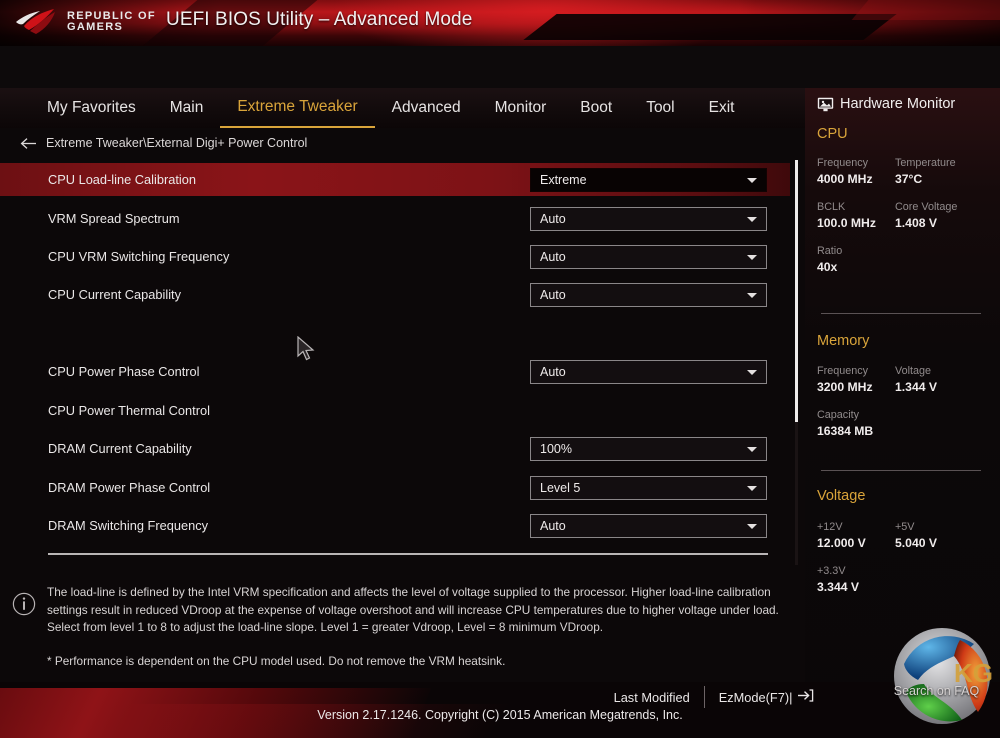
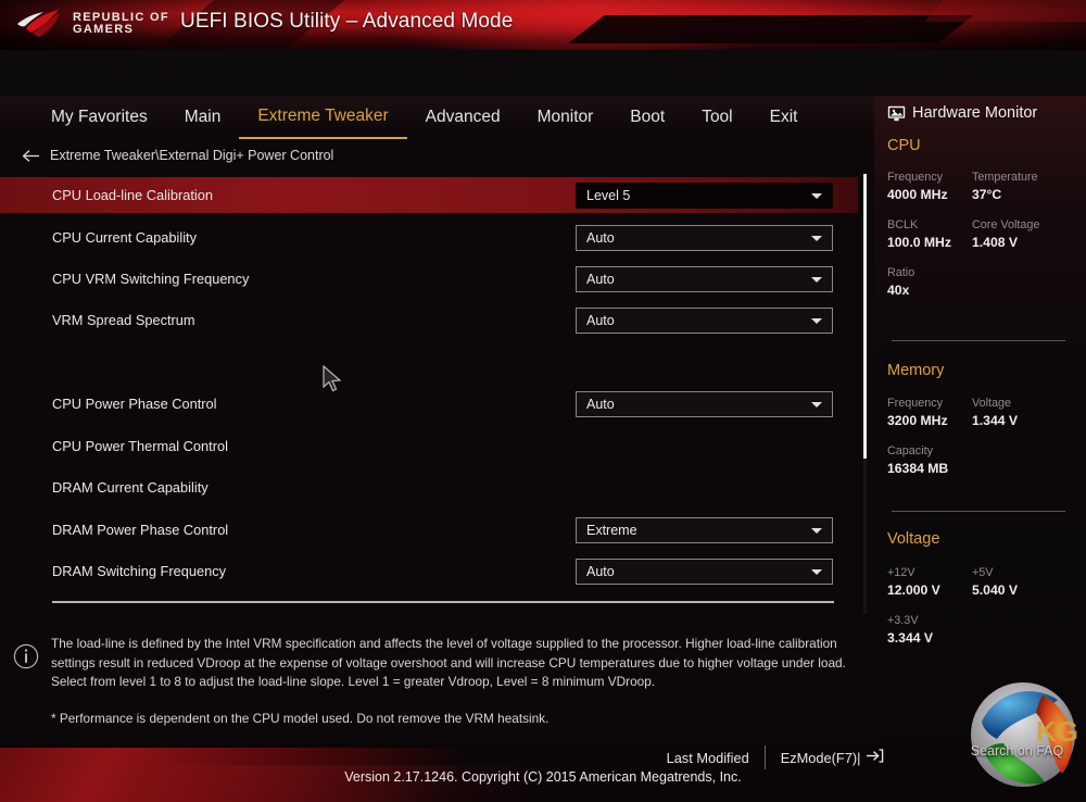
  REPUBLIC OF
  GAMERS
  UEFI BIOS Utility – Advanced Mode
  My Favorites
  Main
  Extreme Tweaker
  Advanced
  Monitor
  Boot
  Tool
  Exit
  Extreme Tweaker\External Digi+ Power Control
  CPU Load-line Calibration
- Extreme
+ Level 5
- VRM Spread Spectrum
+ CPU Current Capability
  Auto
  CPU VRM Switching Frequency
  Auto
- CPU Current Capability
+ VRM Spread Spectrum
  Auto
  CPU Power Phase Control
  Auto
  CPU Power Thermal Control
  DRAM Current Capability
- 100%
  DRAM Power Phase Control
- Level 5
+ Extreme
  DRAM Switching Frequency
  Auto
  The load-line is defined by the Intel VRM specification and affects the level of voltage supplied to the processor. Higher load-line calibration settings result in reduced VDroop at the expense of voltage overshoot and will increase CPU temperatures due to higher voltage under load. Select from level 1 to 8 to adjust the load-line slope. Level 1 = greater Vdroop, Level = 8 minimum VDroop.
  * Performance is dependent on the CPU model used. Do not remove the VRM heatsink.
  Hardware Monitor
  CPU
  Frequency
  4000 MHz
  Temperature
  37°C
  BCLK
  100.0 MHz
  Core Voltage
  1.408 V
  Ratio
  40x
  Memory
  Frequency
  3200 MHz
  Voltage
  1.344 V
  Capacity
  16384 MB
  Voltage
  +12V
  12.000 V
  +5V
  5.040 V
  +3.3V
  3.344 V
  Last Modified
  EzMode(F7)|
  Version 2.17.1246. Copyright (C) 2015 American Megatrends, Inc.
  KG
  Search on FAQ
